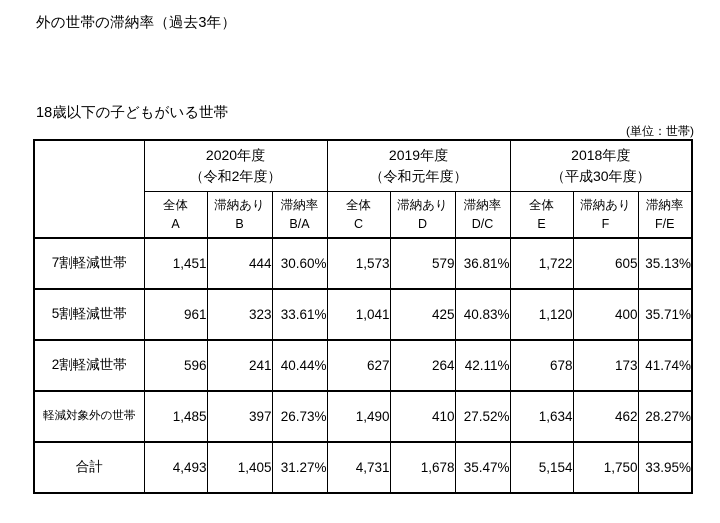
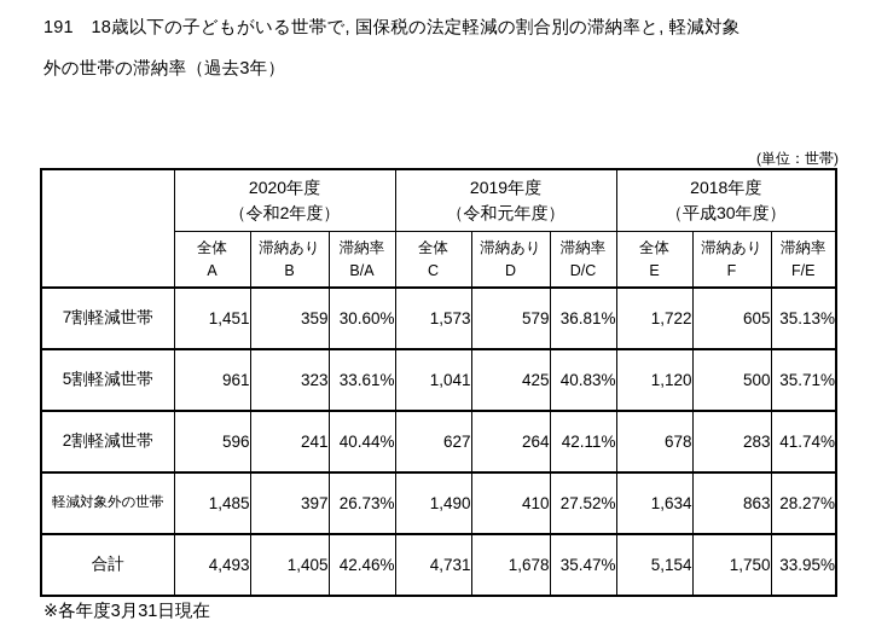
+ 191 18歳以下の子どもがいる世帯で, 国保税の法定軽減の割合別の滞納率と, 軽減対象
  外の世帯の滞納率（過去3年）
- 18歳以下の子どもがいる世帯
  (単位：世帯)
  	2020年度 （令和2年度）	2019年度 （令和元年度）	2018年度 （平成30年度）
  全体 A	滞納あり B	滞納率 B/A	全体 C	滞納あり D	滞納率 D/C	全体 E	滞納あり F	滞納率 F/E
- 7割軽減世帯	1,451	444	30.60%	1,573	579	36.81%	1,722	605	35.13%
+ 7割軽減世帯	1,451	359	30.60%	1,573	579	36.81%	1,722	605	35.13%
- 5割軽減世帯	961	323	33.61%	1,041	425	40.83%	1,120	400	35.71%
+ 5割軽減世帯	961	323	33.61%	1,041	425	40.83%	1,120	500	35.71%
- 2割軽減世帯	596	241	40.44%	627	264	42.11%	678	173	41.74%
+ 2割軽減世帯	596	241	40.44%	627	264	42.11%	678	283	41.74%
- 軽減対象外の世帯	1,485	397	26.73%	1,490	410	27.52%	1,634	462	28.27%
+ 軽減対象外の世帯	1,485	397	26.73%	1,490	410	27.52%	1,634	863	28.27%
- 合計	4,493	1,405	31.27%	4,731	1,678	35.47%	5,154	1,750	33.95%
+ 合計	4,493	1,405	42.46%	4,731	1,678	35.47%	5,154	1,750	33.95%
+ ※各年度3月31日現在
